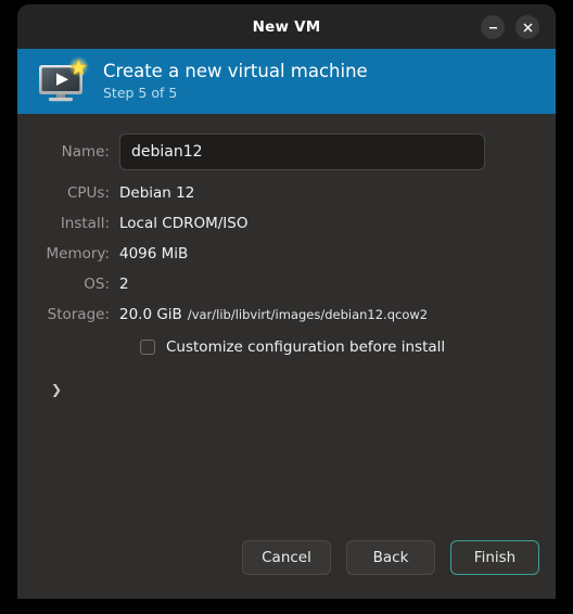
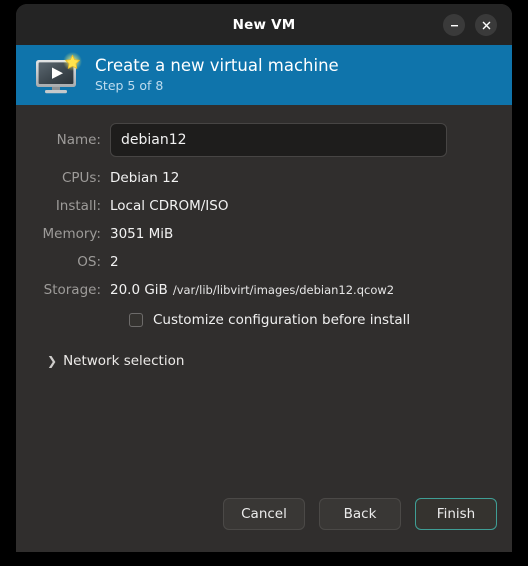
  New VM
  Create a new virtual machine
- Step 5 of 5
+ Step 5 of 8
  Name:
  debian12
  CPUs:
  Debian 12
  Install:
  Local CDROM/ISO
  Memory:
- 4096 MiB
+ 3051 MiB
  OS:
  2
  Storage:
  20.0 GiB
  /var/lib/libvirt/images/debian12.qcow2
  Customize configuration before install
  ❯
+ Network selection
  Cancel
  Back
  Finish
